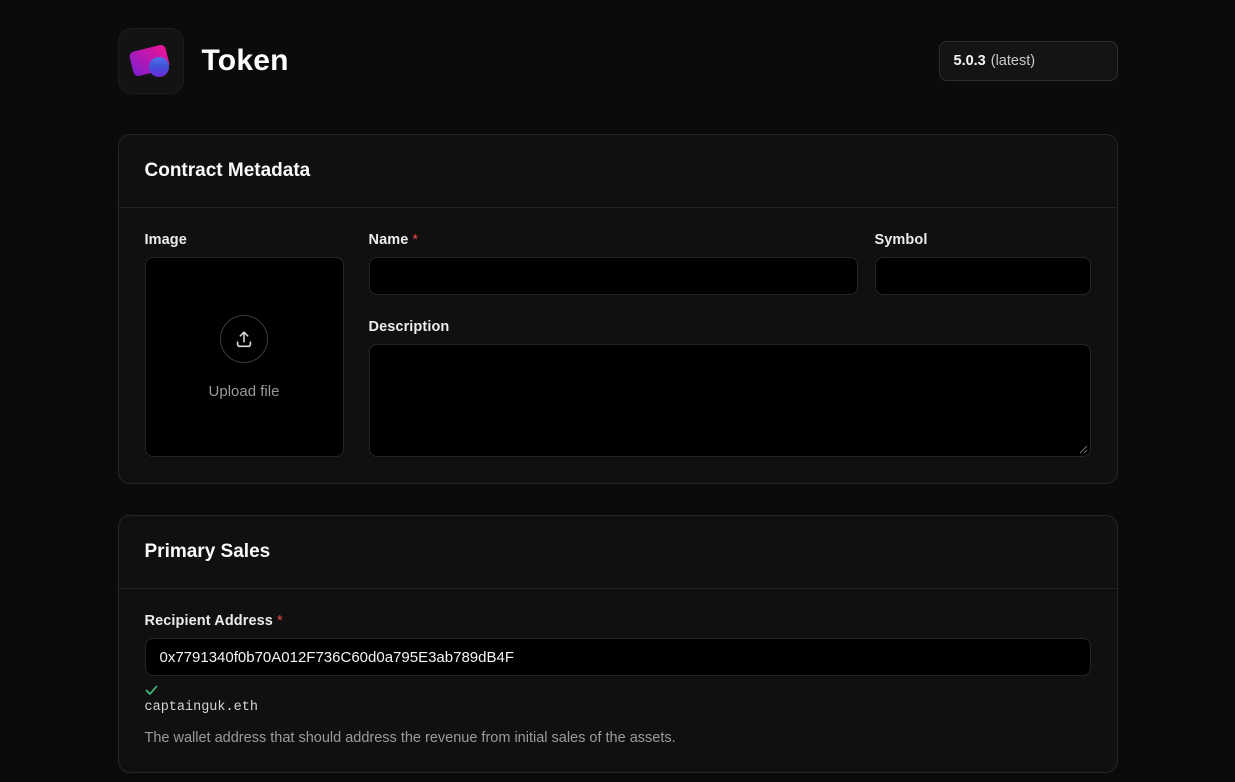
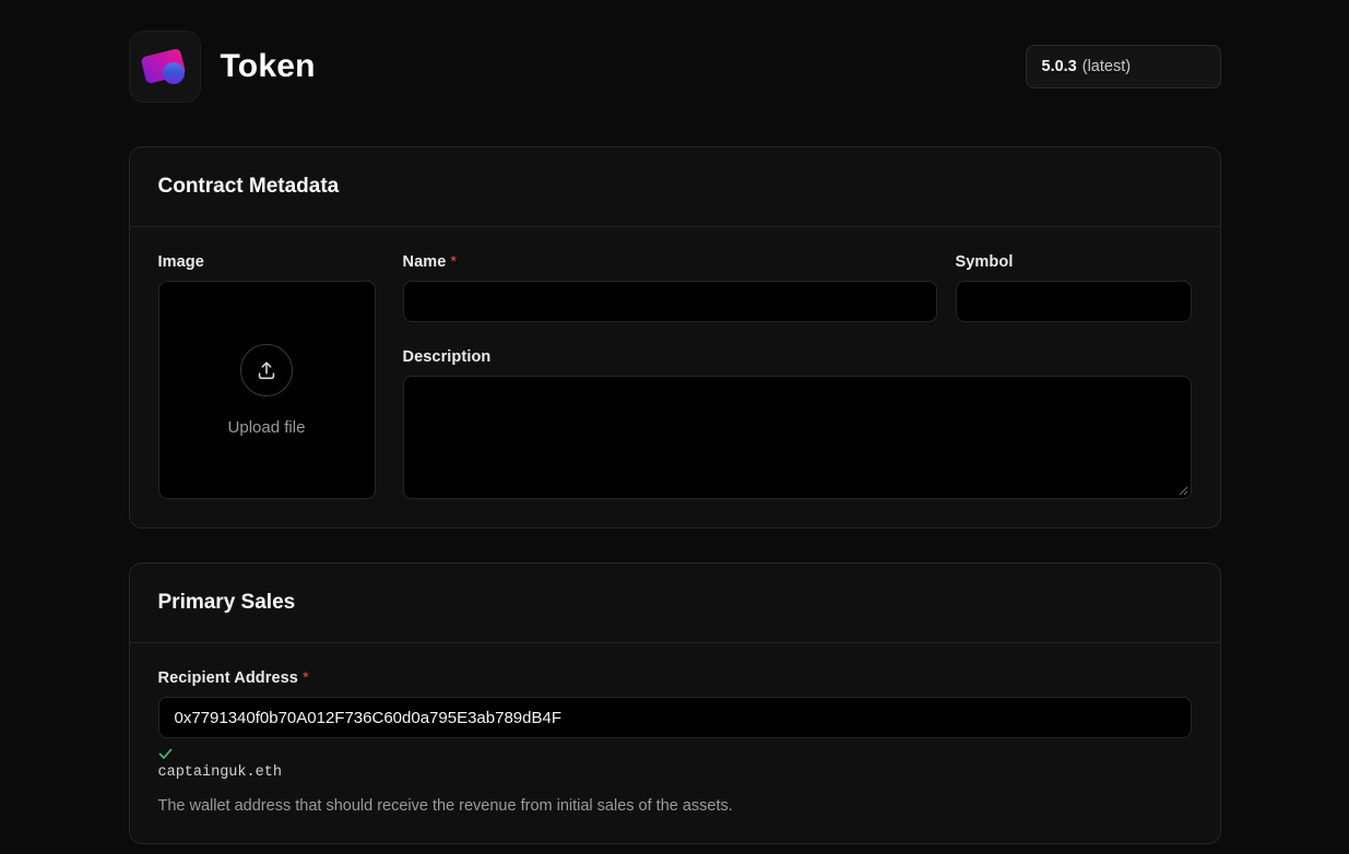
  Token
  5.0.3
  (latest)
  Contract Metadata
  Image
  Upload file
  Name *
  Symbol
  Description
  Primary Sales
  Recipient Address *
  0x7791340f0b70A012F736C60d0a795E3ab789dB4F
  captainguk.eth
- The wallet address that should address the revenue from initial sales of the assets.
+ The wallet address that should receive the revenue from initial sales of the assets.
